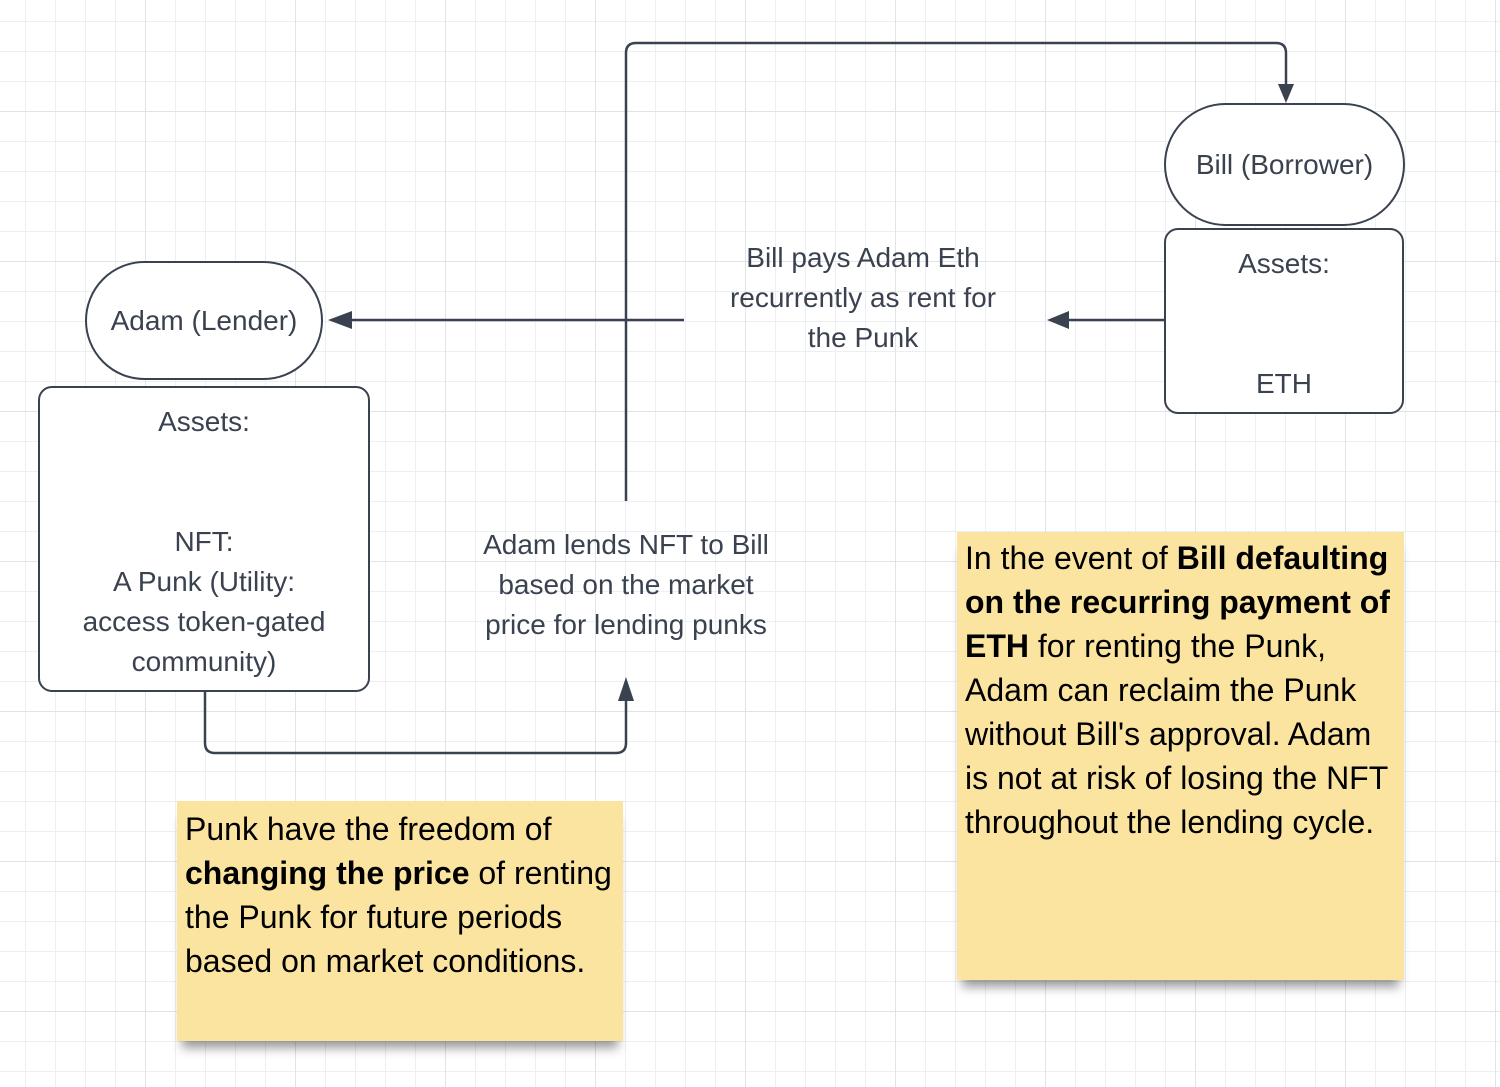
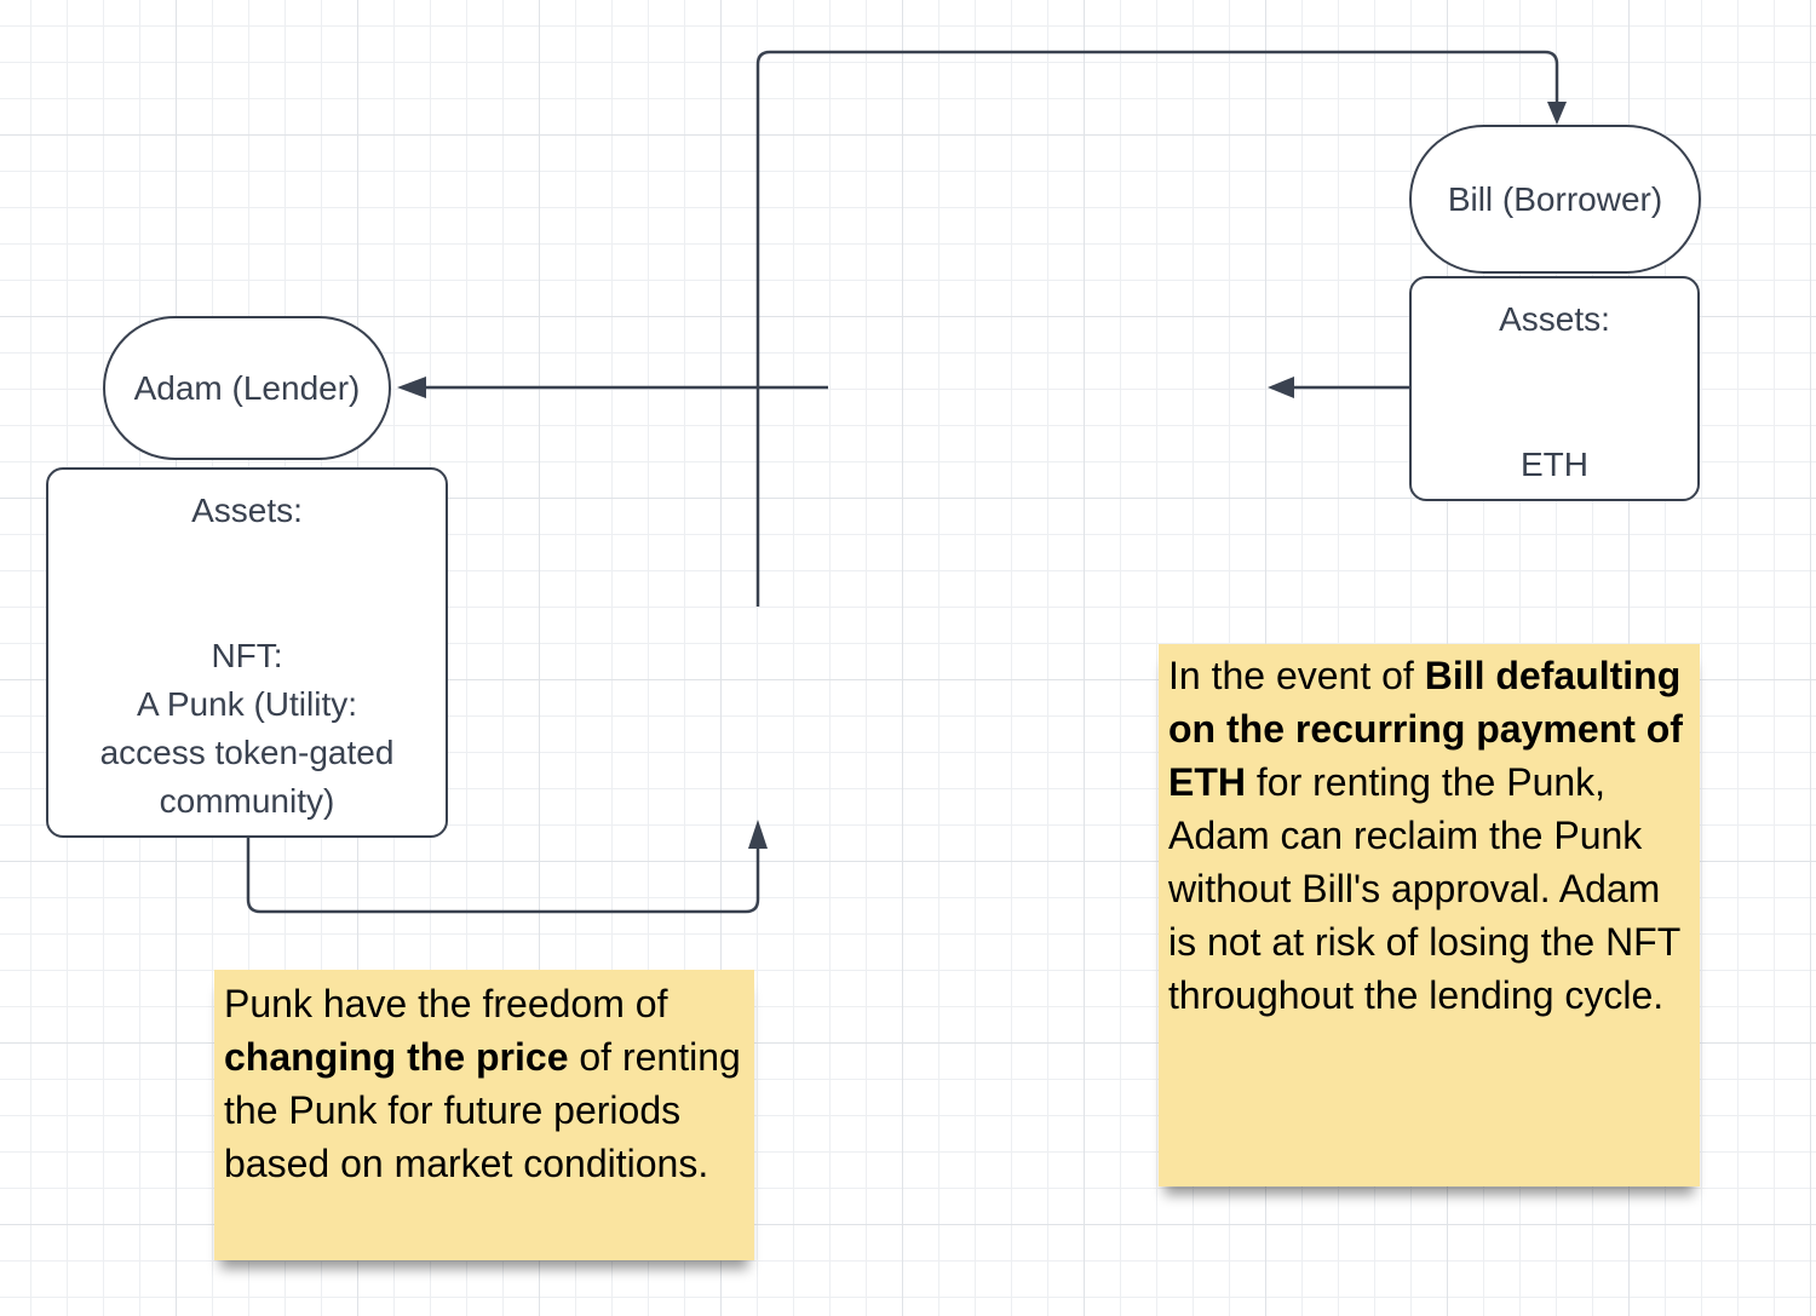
  Adam (Lender)
  Assets:
  NFT:
  A Punk (Utility:
  access token-gated
  community)
  Bill (Borrower)
  Assets:
  ETH
- Bill pays Adam Eth
- recurrently as rent for
- the Punk
- Adam lends NFT to Bill
- based on the market
- price for lending punks
  Punk have the freedom of changing the price of renting the Punk for future periods based on market conditions.
  In the event of Bill defaulting on the recurring payment of ETH for renting the Punk, Adam can reclaim the Punk without Bill's approval. Adam is not at risk of losing the NFT throughout the lending cycle.
